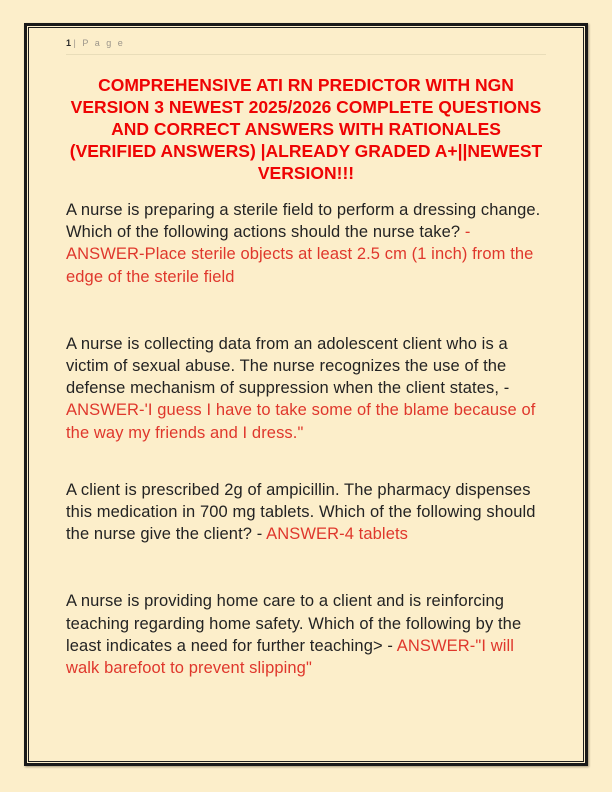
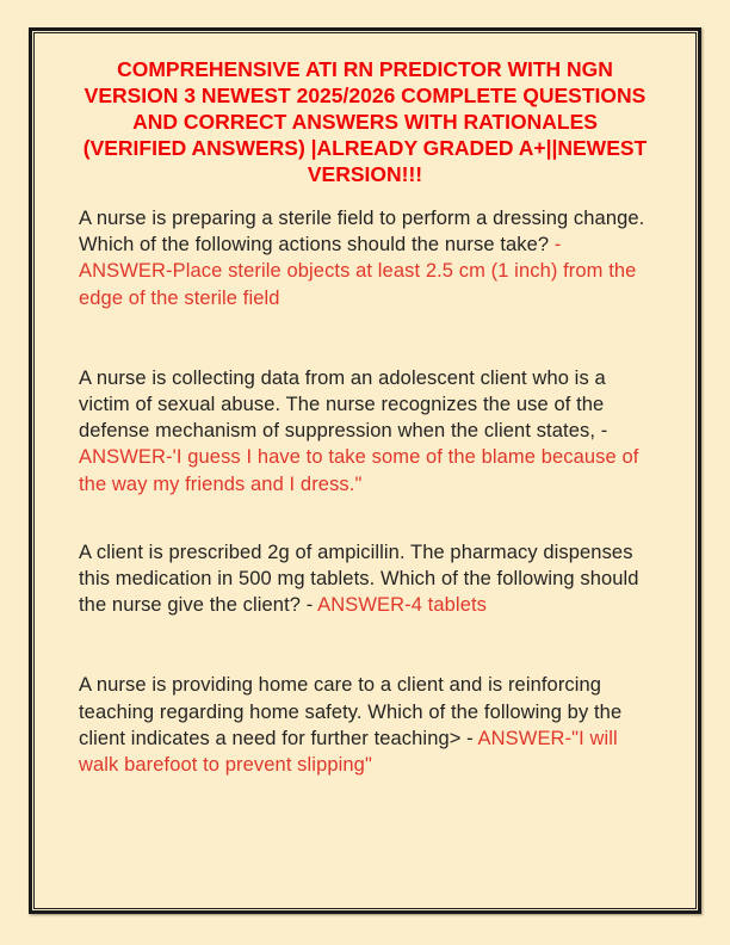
- 1 | P a g e
  COMPREHENSIVE ATI RN PREDICTOR WITH NGN VERSION 3 NEWEST 2025/2026 COMPLETE QUESTIONS AND CORRECT ANSWERS WITH RATIONALES (VERIFIED ANSWERS) |ALREADY GRADED A+||NEWEST VERSION!!!
  A nurse is preparing a sterile field to perform a dressing change. Which of the following actions should the nurse take? - ANSWER-Place sterile objects at least 2.5 cm (1 inch) from the edge of the sterile field
  A nurse is collecting data from an adolescent client who is a victim of sexual abuse. The nurse recognizes the use of the defense mechanism of suppression when the client states, - ANSWER-'I guess I have to take some of the blame because of the way my friends and I dress."
- A client is prescribed 2g of ampicillin. The pharmacy dispenses this medication in 700 mg tablets. Which of the following should the nurse give the client? - ANSWER-4 tablets
+ A client is prescribed 2g of ampicillin. The pharmacy dispenses this medication in 500 mg tablets. Which of the following should the nurse give the client? - ANSWER-4 tablets
- A nurse is providing home care to a client and is reinforcing teaching regarding home safety. Which of the following by the least indicates a need for further teaching> - ANSWER-"I will walk barefoot to prevent slipping"
+ A nurse is providing home care to a client and is reinforcing teaching regarding home safety. Which of the following by the client indicates a need for further teaching> - ANSWER-"I will walk barefoot to prevent slipping"
